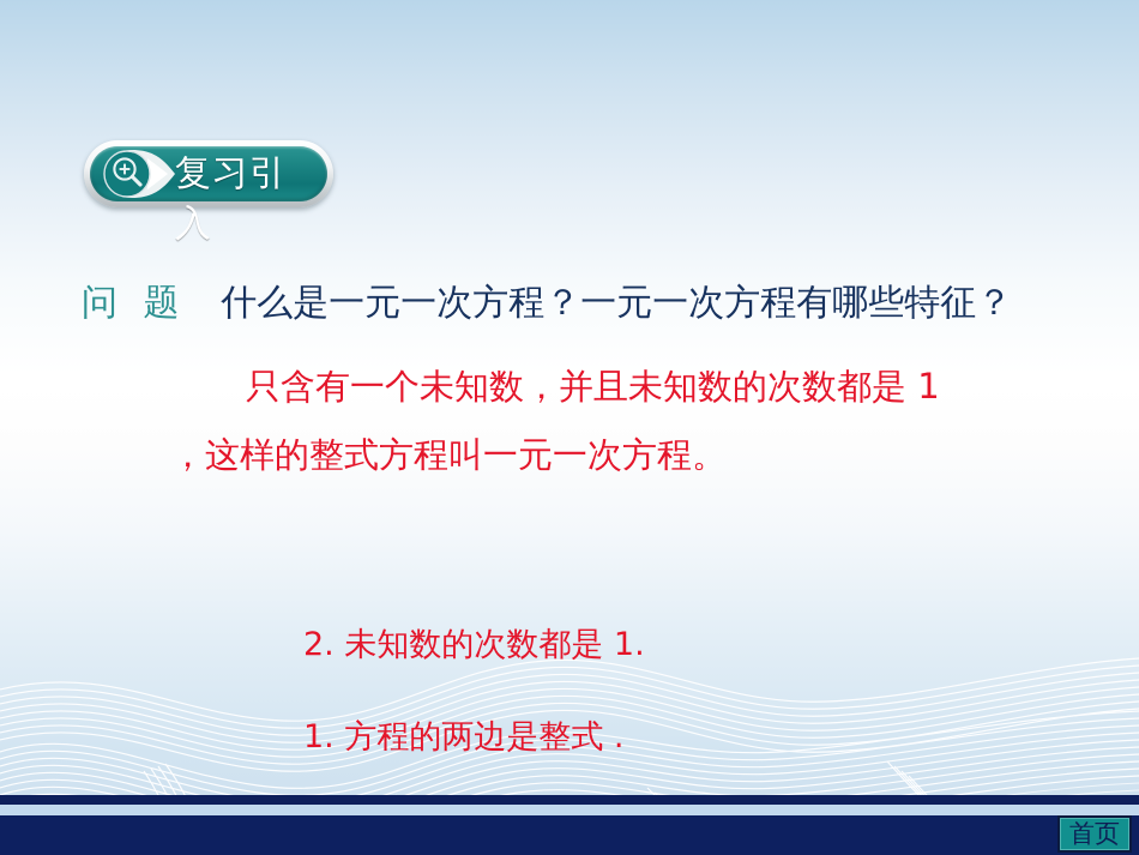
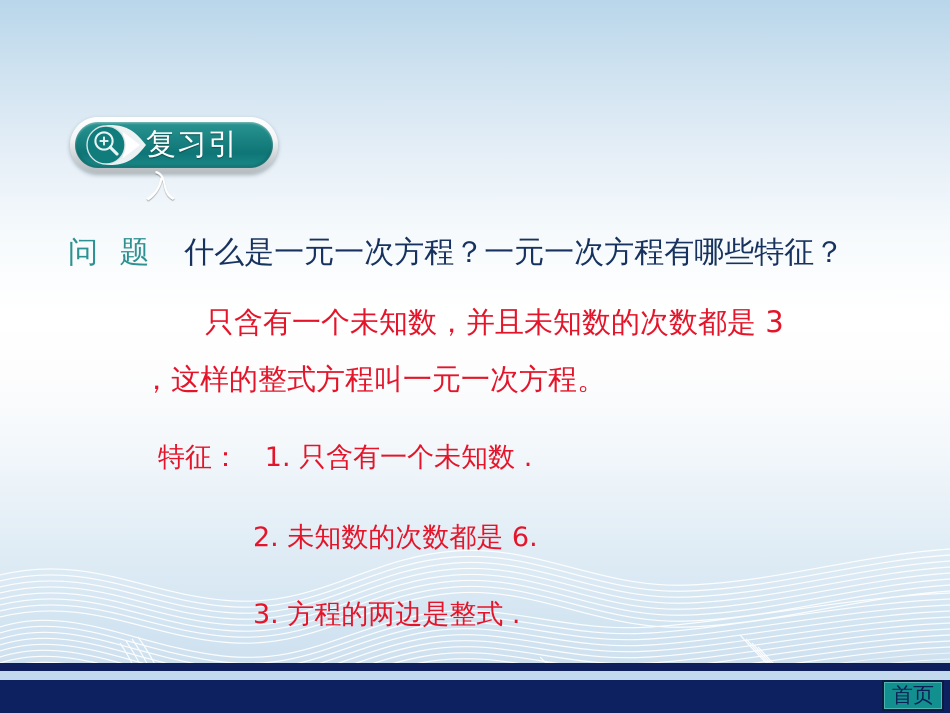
  复习引入
  问 题 什么是一元一次方程？一元一次方程有哪些特征？
- 只含有一个未知数，并且未知数的次数都是 1
+ 只含有一个未知数，并且未知数的次数都是 3
  ，这样的整式方程叫一元一次方程。
+ 特征： 1. 只含有一个未知数 .
- 2. 未知数的次数都是 1.
+ 2. 未知数的次数都是 6.
- 1. 方程的两边是整式 .
+ 3. 方程的两边是整式 .
  首页
